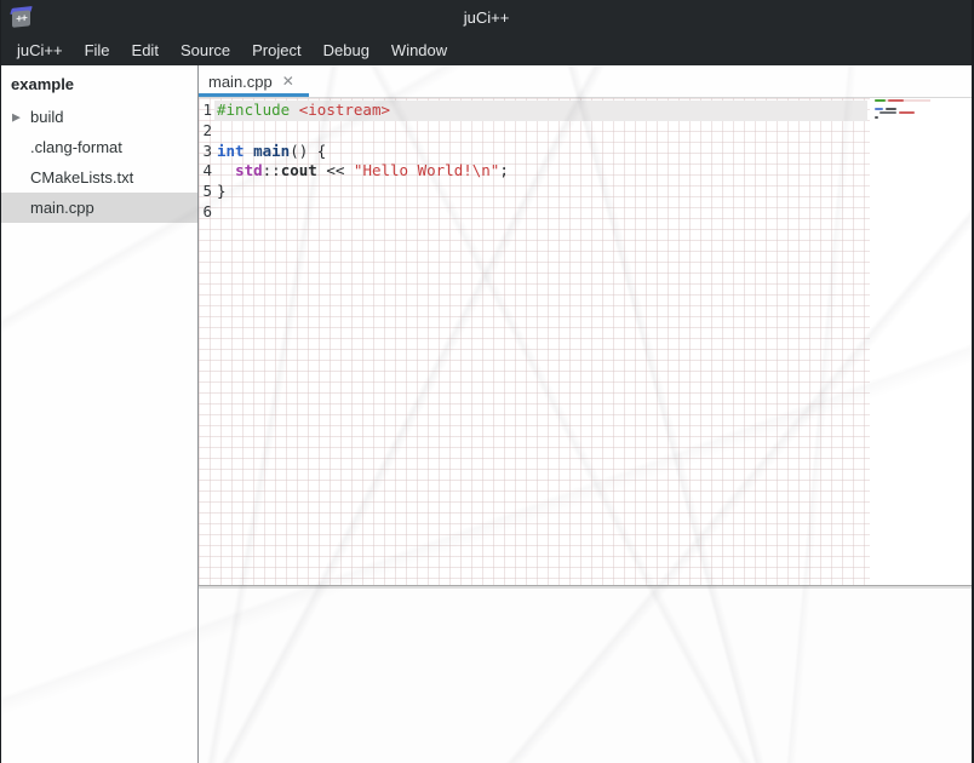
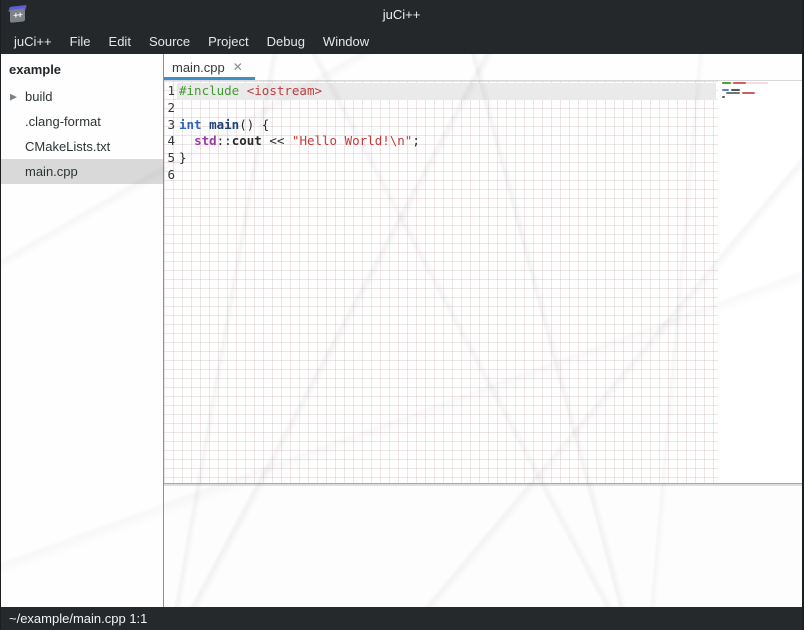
  juCi++
  juCi++
  File
  Edit
  Source
  Project
  Debug
  Window
+ ~/example/main.cpp 1:1
